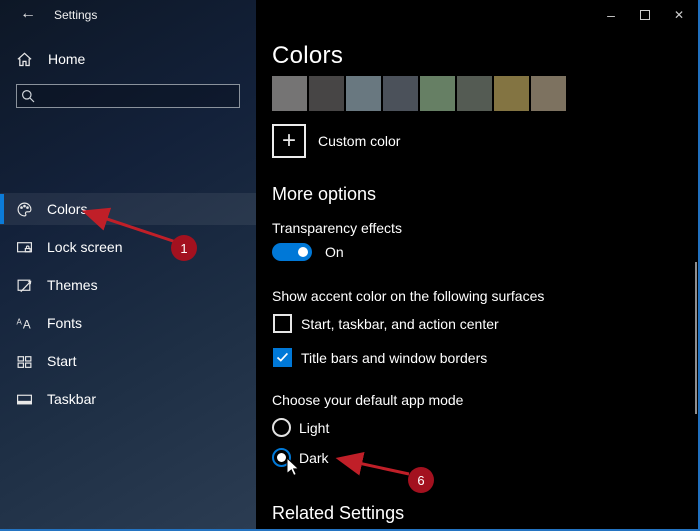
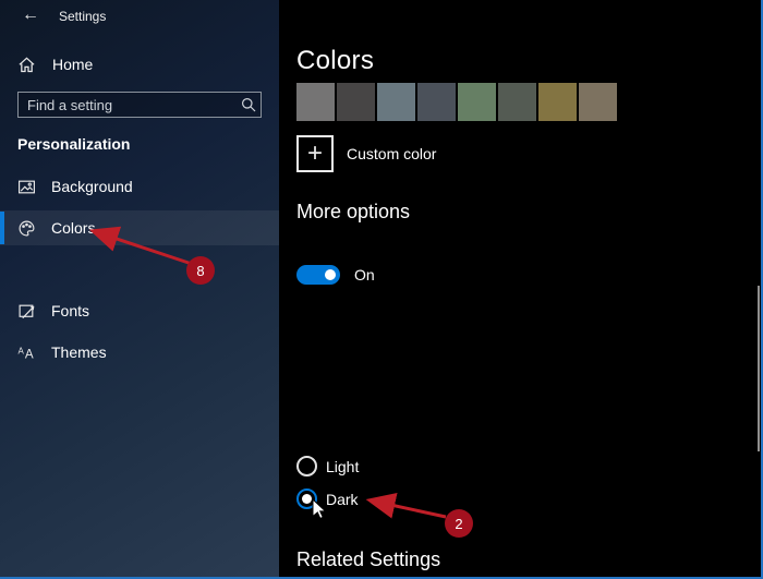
  ←
  Settings
  Home
+ Find a setting
+ Personalization
+ Background
  Colors
- Lock screen
- Themes
+ Fonts
  A
  A
- Fonts
+ Themes
- Start
- Taskbar
  Colors
  +
  Custom color
  More options
- Transparency effects
  On
- Show accent color on the following surfaces
- Start, taskbar, and action center
- Title bars and window borders
- Choose your default app mode
  Light
  Dark
  Related Settings
- –
- ✕
- 1
+ 8
- 6
+ 2
